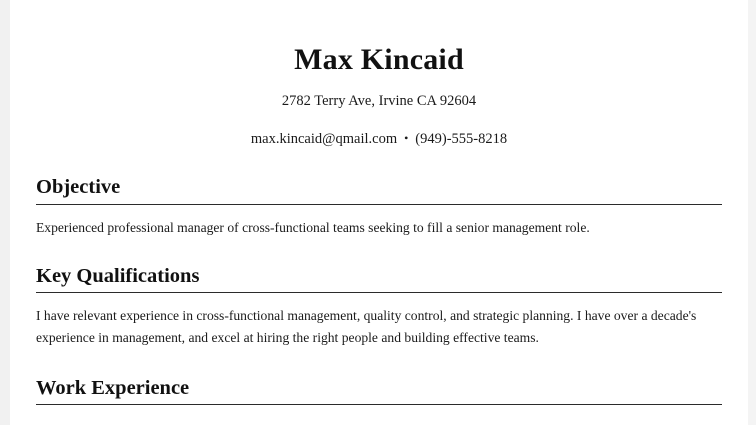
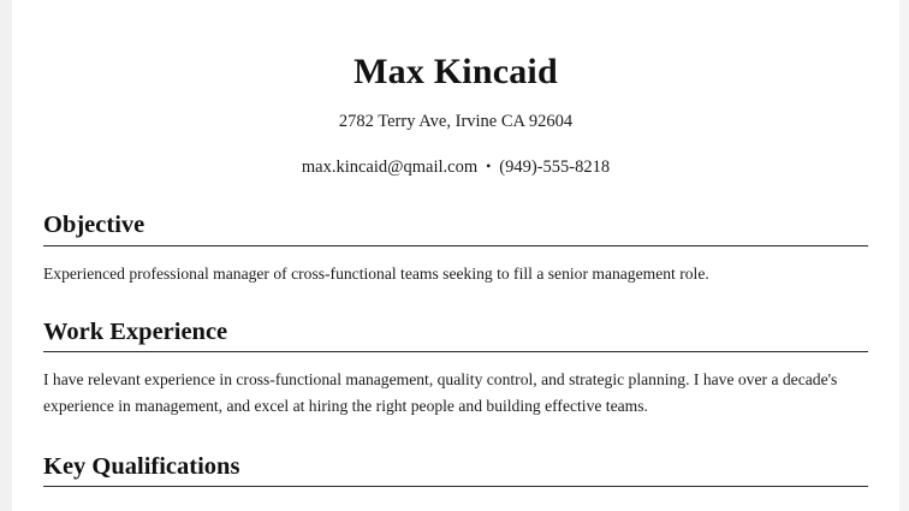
  Max Kincaid
  2782 Terry Ave, Irvine CA 92604
  max.kincaid@qmail.com • (949)-555-8218
  Objective
  Experienced professional manager of cross-functional teams seeking to fill a senior management role.
- Key Qualifications
+ Work Experience
  I have relevant experience in cross-functional management, quality control, and strategic planning. I have over a decade's experience in management, and excel at hiring the right people and building effective teams.
- Work Experience
+ Key Qualifications
